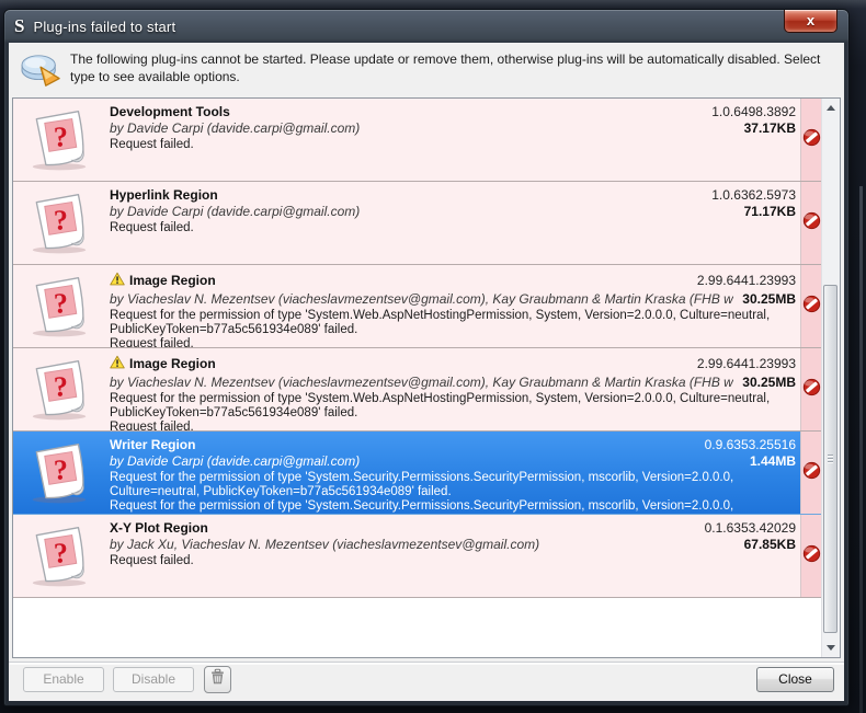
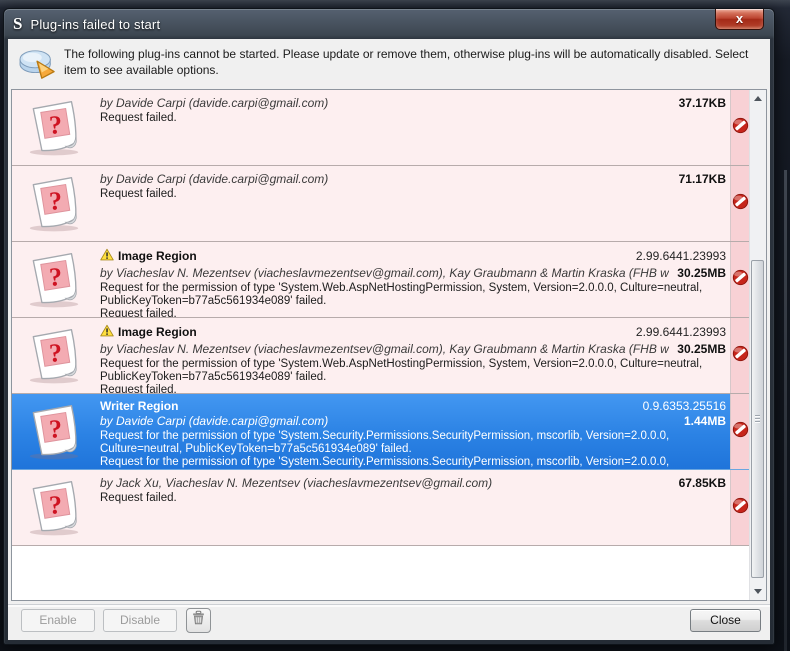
  S
  Plug-ins failed to start
  x
- The following plug-ins cannot be started. Please update or remove them, otherwise plug-ins will be automatically disabled. Select type to see available options.
+ The following plug-ins cannot be started. Please update or remove them, otherwise plug-ins will be automatically disabled. Select item to see available options.
- Development Tools
- 1.0.6498.3892
  by Davide Carpi (davide.carpi@gmail.com)
  37.17KB
  Request failed.
- Hyperlink Region
- 1.0.6362.5973
  by Davide Carpi (davide.carpi@gmail.com)
  71.17KB
  Request failed.
  Image Region
  2.99.6441.23993
  by Viacheslav N. Mezentsev (viacheslavmezentsev@gmail.com), Kay Graubmann & Martin Kraska (FHB w
  30.25MB
  Request for the permission of type 'System.Web.AspNetHostingPermission, System, Version=2.0.0.0, Culture=neutral, PublicKeyToken=b77a5c561934e089' failed.
  Request failed.
  Image Region
  2.99.6441.23993
  by Viacheslav N. Mezentsev (viacheslavmezentsev@gmail.com), Kay Graubmann & Martin Kraska (FHB w
  30.25MB
  Request for the permission of type 'System.Web.AspNetHostingPermission, System, Version=2.0.0.0, Culture=neutral, PublicKeyToken=b77a5c561934e089' failed.
  Request failed.
  Writer Region
  0.9.6353.25516
  by Davide Carpi (davide.carpi@gmail.com)
  1.44MB
  Request for the permission of type 'System.Security.Permissions.SecurityPermission, mscorlib, Version=2.0.0.0, Culture=neutral, PublicKeyToken=b77a5c561934e089' failed.
  Request for the permission of type 'System.Security.Permissions.SecurityPermission, mscorlib, Version=2.0.0.0,
- X-Y Plot Region
- 0.1.6353.42029
  by Jack Xu, Viacheslav N. Mezentsev (viacheslavmezentsev@gmail.com)
  67.85KB
  Request failed.
  Enable
  Disable
  Close
